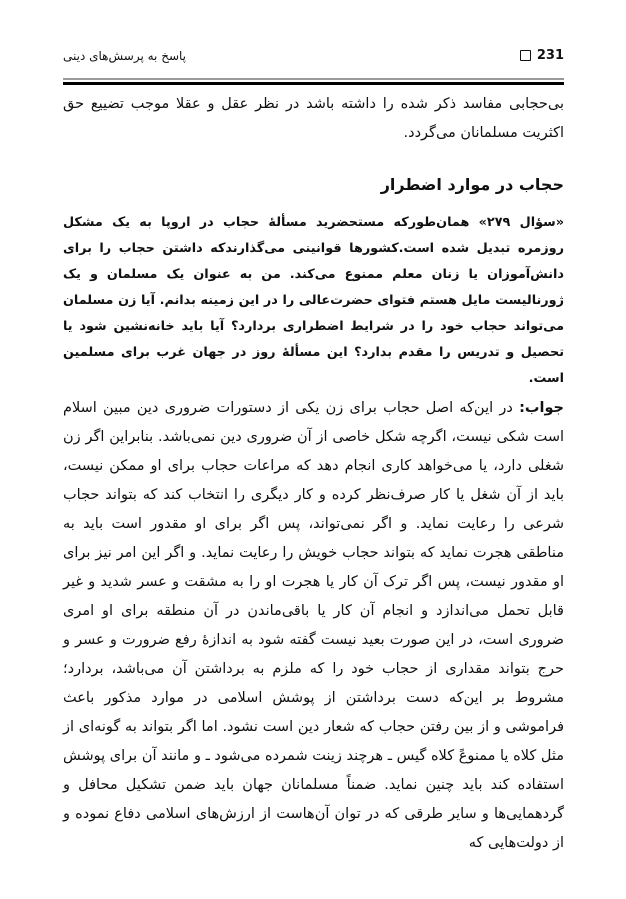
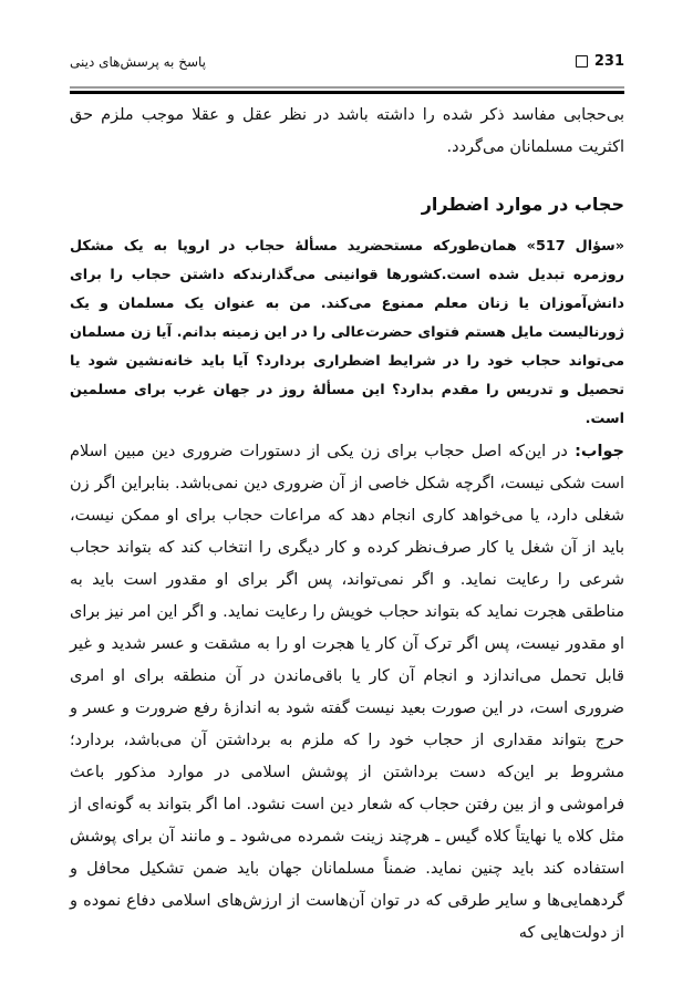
  231
  پاسخ به پرسش‌های دینی
- بی‌حجابی مفاسد ذکر شده را داشته باشد در نظر عقل و عقلا موجب تضییع حق اکثریت مسلمانان می‌گردد.
+ بی‌حجابی مفاسد ذکر شده را داشته باشد در نظر عقل و عقلا موجب ملزم حق اکثریت مسلمانان می‌گردد.
  حجاب در موارد اضطرار
- «سؤال ۲۷۹» همان‌طورکه مستحضرید مسألهٔ حجاب در اروپا به یک مشکل روزمره تبدیل شده است.کشورها قوانینی می‌گذارندکه داشتن حجاب را برای دانش‌آموزان یا زنان معلم ممنوع می‌کند. من به عنوان یک مسلمان و یک ژورنالیست مایل هستم فتوای حضرت‌عالی را در این زمینه بدانم. آیا زن مسلمان می‌تواند حجاب خود را در شرایط اضطراری بردارد؟ آیا باید خانه‌نشین شود یا تحصیل و تدریس را مقدم بدارد؟ این مسألهٔ روز در جهان غرب برای مسلمین است.
+ «سؤال 517» همان‌طورکه مستحضرید مسألهٔ حجاب در اروپا به یک مشکل روزمره تبدیل شده است.کشورها قوانینی می‌گذارندکه داشتن حجاب را برای دانش‌آموزان یا زنان معلم ممنوع می‌کند. من به عنوان یک مسلمان و یک ژورنالیست مایل هستم فتوای حضرت‌عالی را در این زمینه بدانم. آیا زن مسلمان می‌تواند حجاب خود را در شرایط اضطراری بردارد؟ آیا باید خانه‌نشین شود یا تحصیل و تدریس را مقدم بدارد؟ این مسألهٔ روز در جهان غرب برای مسلمین است.
- جواب: در این‌که اصل حجاب برای زن یکی از دستورات ضروری دین مبین اسلام است شکی نیست، اگرچه شکل خاصی از آن ضروری دین نمی‌باشد. بنابراین اگر زن شغلی دارد، یا می‌خواهد کاری انجام دهد که مراعات حجاب برای او ممکن نیست، باید از آن شغل یا کار صرف‌نظر کرده و کار دیگری را انتخاب کند که بتواند حجاب شرعی را رعایت نماید. و اگر نمی‌تواند، پس اگر برای او مقدور است باید به مناطقی هجرت نماید که بتواند حجاب خویش را رعایت نماید. و اگر این امر نیز برای او مقدور نیست، پس اگر ترک آن کار یا هجرت او را به مشقت و عسر شدید و غیر قابل تحمل می‌اندازد و انجام آن کار یا باقی‌ماندن در آن منطقه برای او امری ضروری است، در این صورت بعید نیست گفته شود به اندازهٔ رفع ضرورت و عسر و حرج بتواند مقداری از حجاب خود را که ملزم به برداشتن آن می‌باشد، بردارد؛ مشروط بر این‌که دست برداشتن از پوشش اسلامی در موارد مذکور باعث فراموشی و از بین رفتن حجاب که شعار دین است نشود. اما اگر بتواند به گونه‌ای از مثل کلاه یا ممنوعً کلاه گیس ـ هرچند زینت شمرده می‌شود ـ و مانند آن برای پوشش استفاده کند باید چنین نماید. ضمناً مسلمانان جهان باید ضمن تشکیل محافل و گردهمایی‌ها و سایر طرقی که در توان آن‌هاست از ارزش‌های اسلامی دفاع نموده و از دولت‌هایی که
+ جواب: در این‌که اصل حجاب برای زن یکی از دستورات ضروری دین مبین اسلام است شکی نیست، اگرچه شکل خاصی از آن ضروری دین نمی‌باشد. بنابراین اگر زن شغلی دارد، یا می‌خواهد کاری انجام دهد که مراعات حجاب برای او ممکن نیست، باید از آن شغل یا کار صرف‌نظر کرده و کار دیگری را انتخاب کند که بتواند حجاب شرعی را رعایت نماید. و اگر نمی‌تواند، پس اگر برای او مقدور است باید به مناطقی هجرت نماید که بتواند حجاب خویش را رعایت نماید. و اگر این امر نیز برای او مقدور نیست، پس اگر ترک آن کار یا هجرت او را به مشقت و عسر شدید و غیر قابل تحمل می‌اندازد و انجام آن کار یا باقی‌ماندن در آن منطقه برای او امری ضروری است، در این صورت بعید نیست گفته شود به اندازهٔ رفع ضرورت و عسر و حرج بتواند مقداری از حجاب خود را که ملزم به برداشتن آن می‌باشد، بردارد؛ مشروط بر این‌که دست برداشتن از پوشش اسلامی در موارد مذکور باعث فراموشی و از بین رفتن حجاب که شعار دین است نشود. اما اگر بتواند به گونه‌ای از مثل کلاه یا نهایتاً کلاه گیس ـ هرچند زینت شمرده می‌شود ـ و مانند آن برای پوشش استفاده کند باید چنین نماید. ضمناً مسلمانان جهان باید ضمن تشکیل محافل و گردهمایی‌ها و سایر طرقی که در توان آن‌هاست از ارزش‌های اسلامی دفاع نموده و از دولت‌هایی که
